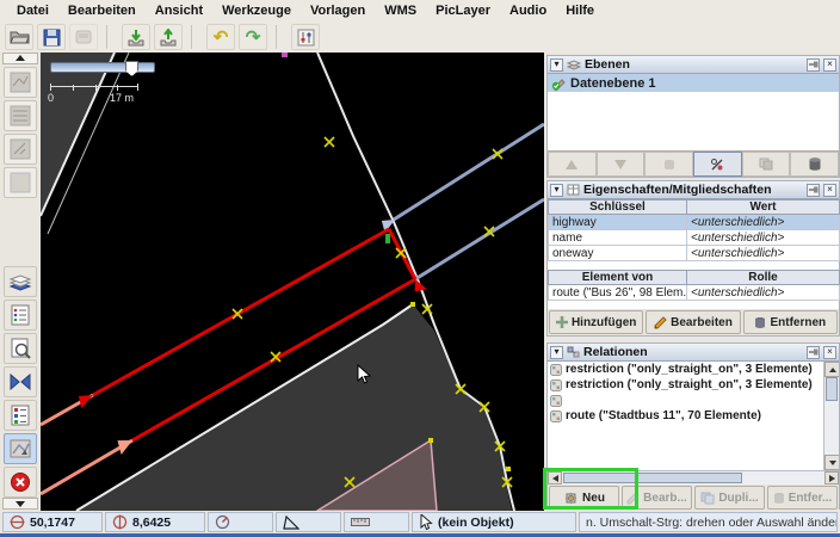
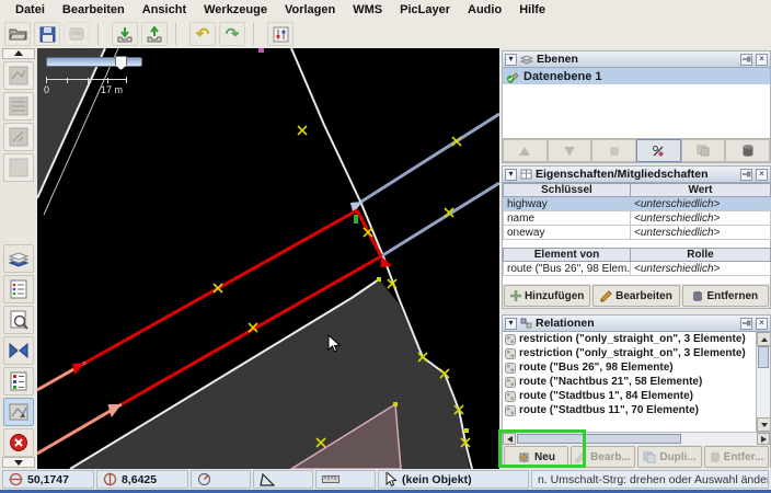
  Datei
  Bearbeiten
  Ansicht
  Werkzeuge
  Vorlagen
  WMS
  PicLayer
  Audio
  Hilfe
  ↶
  ↷
  0
  17 m
  ▾
  Ebenen
  ×
  Datenebene 1
  ▾
  Eigenschaften/Mitgliedschaften
  ×
  Schlüssel	Wert
  highway	<unterschiedlich>
  name	<unterschiedlich>
  oneway	<unterschiedlich>
  Element von	Rolle
  route ("Bus 26", 98 Elem.	<unterschiedlich>
  Hinzufügen
  Bearbeiten
  Entfernen
  ▾
  Relationen
  ×
  restriction ("only_straight_on", 3 Elemente)
  restriction ("only_straight_on", 3 Elemente)
+ route ("Bus 26", 98 Elemente)
+ route ("Nachtbus 21", 58 Elemente)
+ route ("Stadtbus 1", 84 Elemente)
  route ("Stadtbus 11", 70 Elemente)
  Neu
  Bearb...
  Dupli...
  Entfer...
  50,1747
  8,6425
  (kein Objekt)
  n. Umschalt-Strg: drehen oder Auswahl ände
